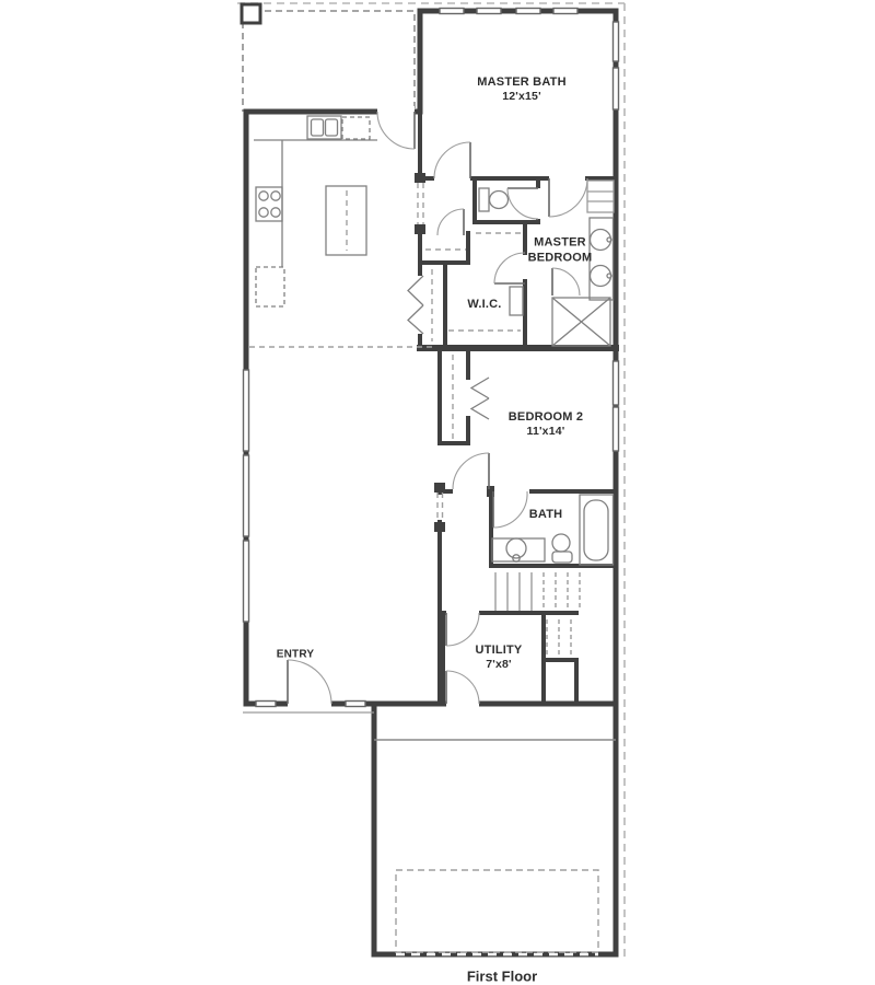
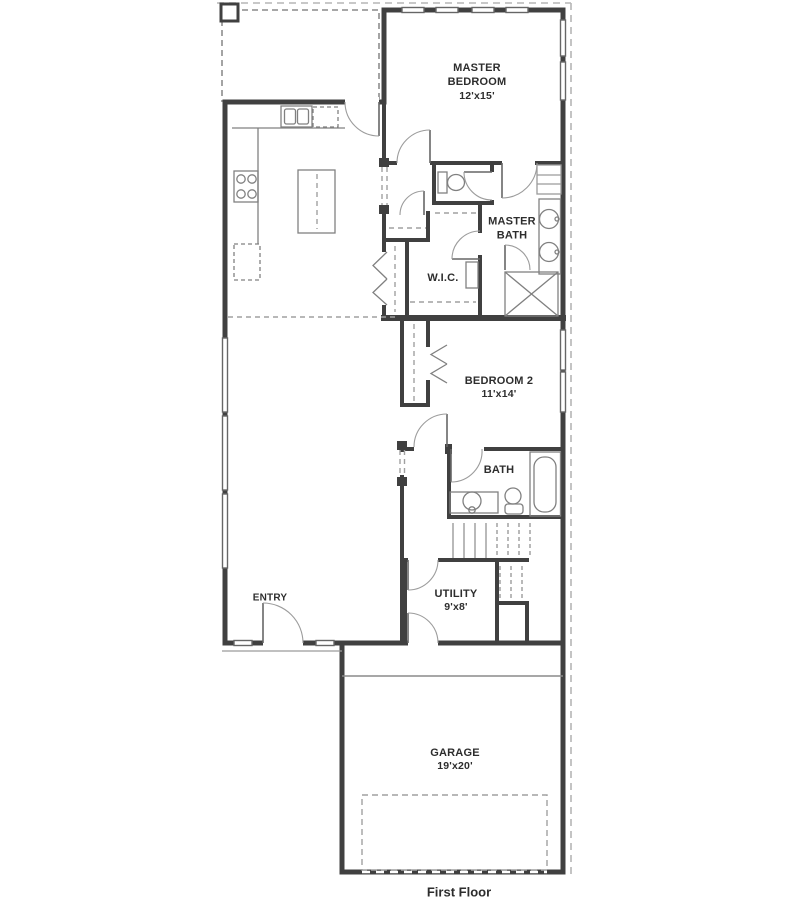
- MASTER BATH
+ MASTER BEDROOM
  12'x15'
- MASTER BEDROOM
+ MASTER BATH
  W.I.C.
  BEDROOM 2
  11'x14'
  BATH
  ENTRY
  UTILITY
- 7'x8'
+ 9'x8'
+ GARAGE
+ 19'x20'
  First Floor
